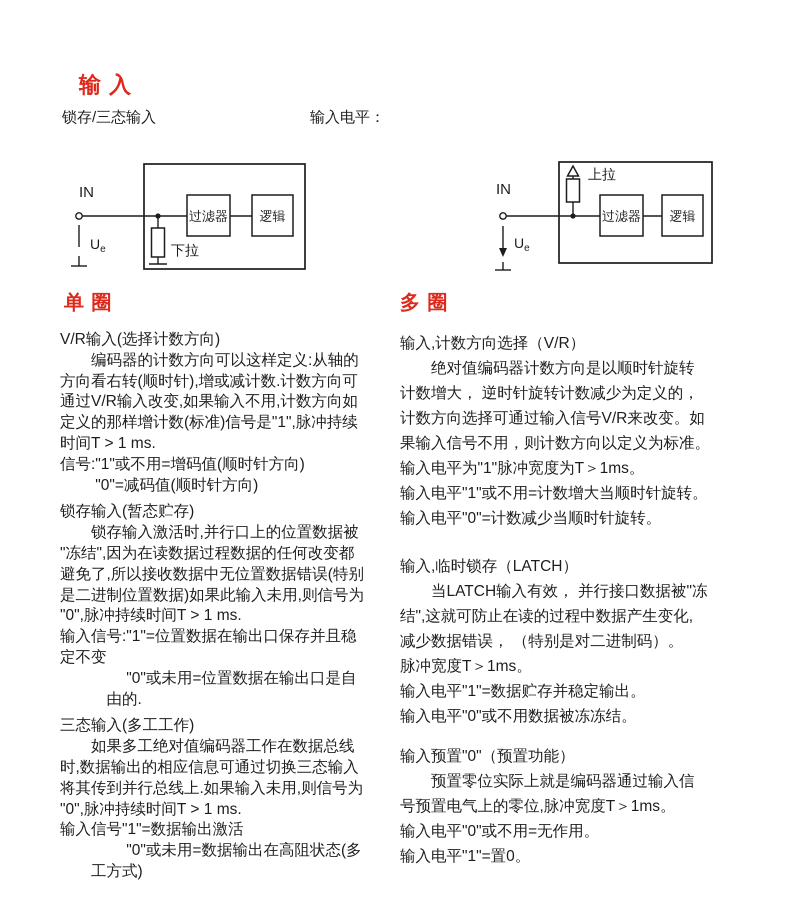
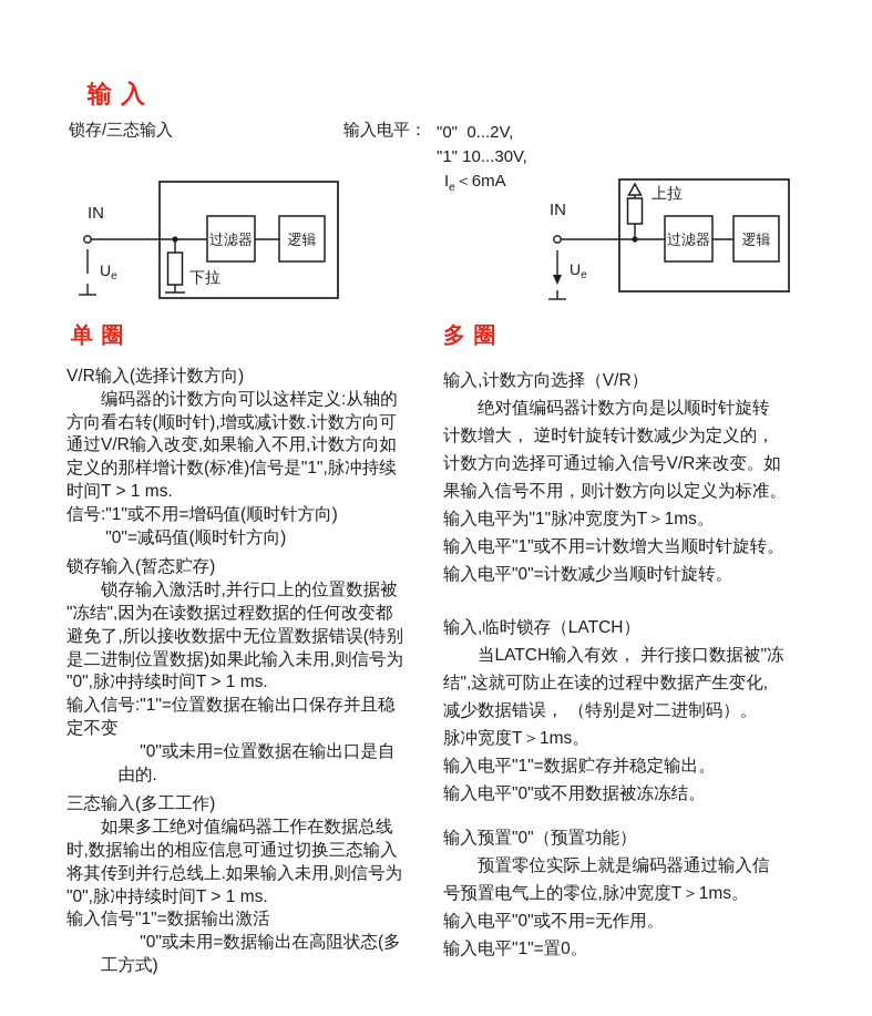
  输 入
  锁存/三态输入
  输入电平：
+ "0" 0...2V,
+ "1" 10...30V,
+ Ie＜6mA
  IN
  下拉
  过滤器
  逻辑
  Ue
  IN
  上拉
  过滤器
  逻辑
  Ue
  单 圈
  多 圈
  V/R输入(选择计数方向)
  编码器的计数方向可以这样定义:从轴的
  方向看右转(顺时针),增或减计数.计数方向可
  通过V/R输入改变,如果输入不用,计数方向如
  定义的那样增计数(标准)信号是"1",脉冲持续
  时间T > 1 ms.
  信号:"1"或不用=增码值(顺时针方向)
  "0"=减码值(顺时针方向)
  锁存输入(暂态贮存)
  锁存输入激活时,并行口上的位置数据被
  "冻结",因为在读数据过程数据的任何改变都
  避免了,所以接收数据中无位置数据错误(特别
  是二进制位置数据)如果此输入未用,则信号为
  "0",脉冲持续时间T > 1 ms.
  输入信号:"1"=位置数据在输出口保存并且稳
  定不变
  "0"或未用=位置数据在输出口是自
  由的.
  三态输入(多工工作)
  如果多工绝对值编码器工作在数据总线
  时,数据输出的相应信息可通过切换三态输入
  将其传到并行总线上.如果输入未用,则信号为
  "0",脉冲持续时间T > 1 ms.
  输入信号"1"=数据输出激活
  "0"或未用=数据输出在高阻状态(多
  工方式)
  输入,计数方向选择（V/R）
  绝对值编码器计数方向是以顺时针旋转
  计数增大， 逆时针旋转计数减少为定义的，
  计数方向选择可通过输入信号V/R来改变。如
  果输入信号不用，则计数方向以定义为标准。
  输入电平为"1"脉冲宽度为T＞1ms。
  输入电平"1"或不用=计数增大当顺时针旋转。
  输入电平"0"=计数减少当顺时针旋转。
  输入,临时锁存（LATCH）
  当LATCH输入有效， 并行接口数据被"冻
  结",这就可防止在读的过程中数据产生变化,
  减少数据错误， （特别是对二进制码）。
  脉冲宽度T＞1ms。
  输入电平"1"=数据贮存并稳定输出。
  输入电平"0"或不用数据被冻冻结。
  输入预置"0"（预置功能）
  预置零位实际上就是编码器通过输入信
  号预置电气上的零位,脉冲宽度T＞1ms。
  输入电平"0"或不用=无作用。
  输入电平"1"=置0。
